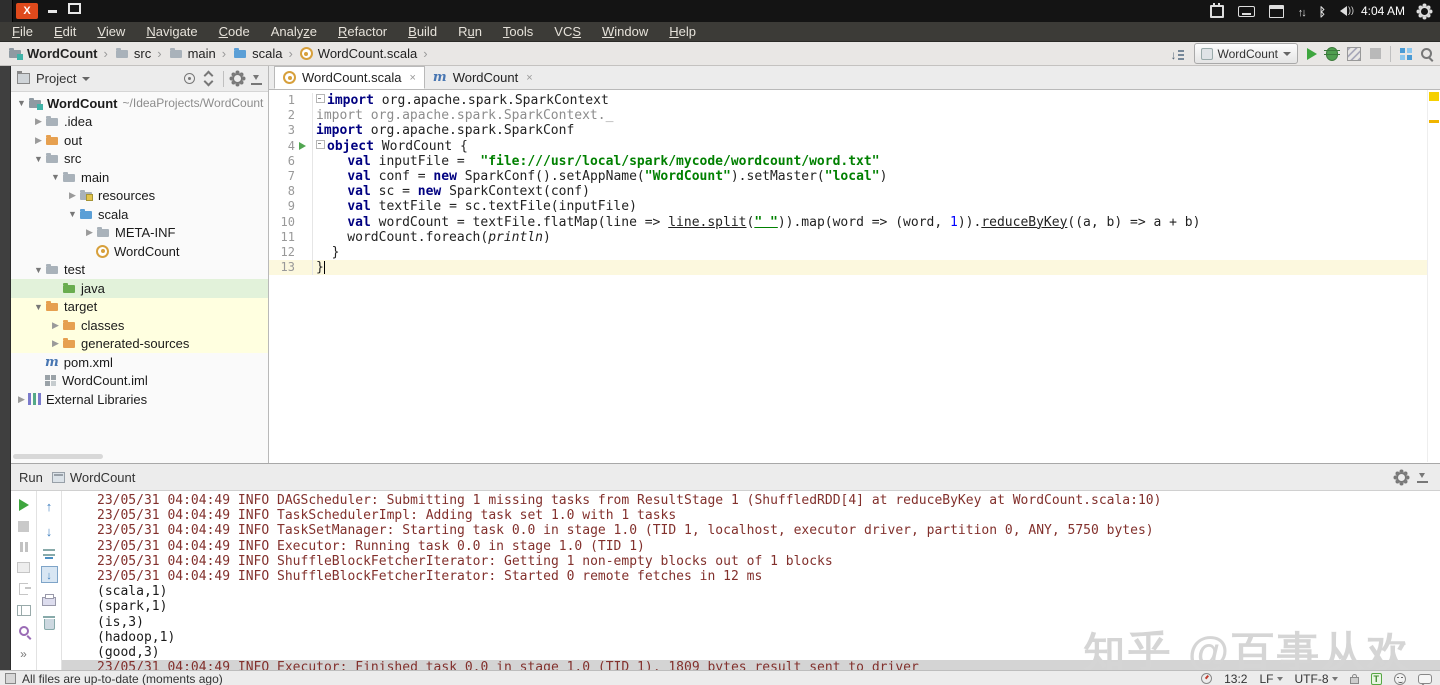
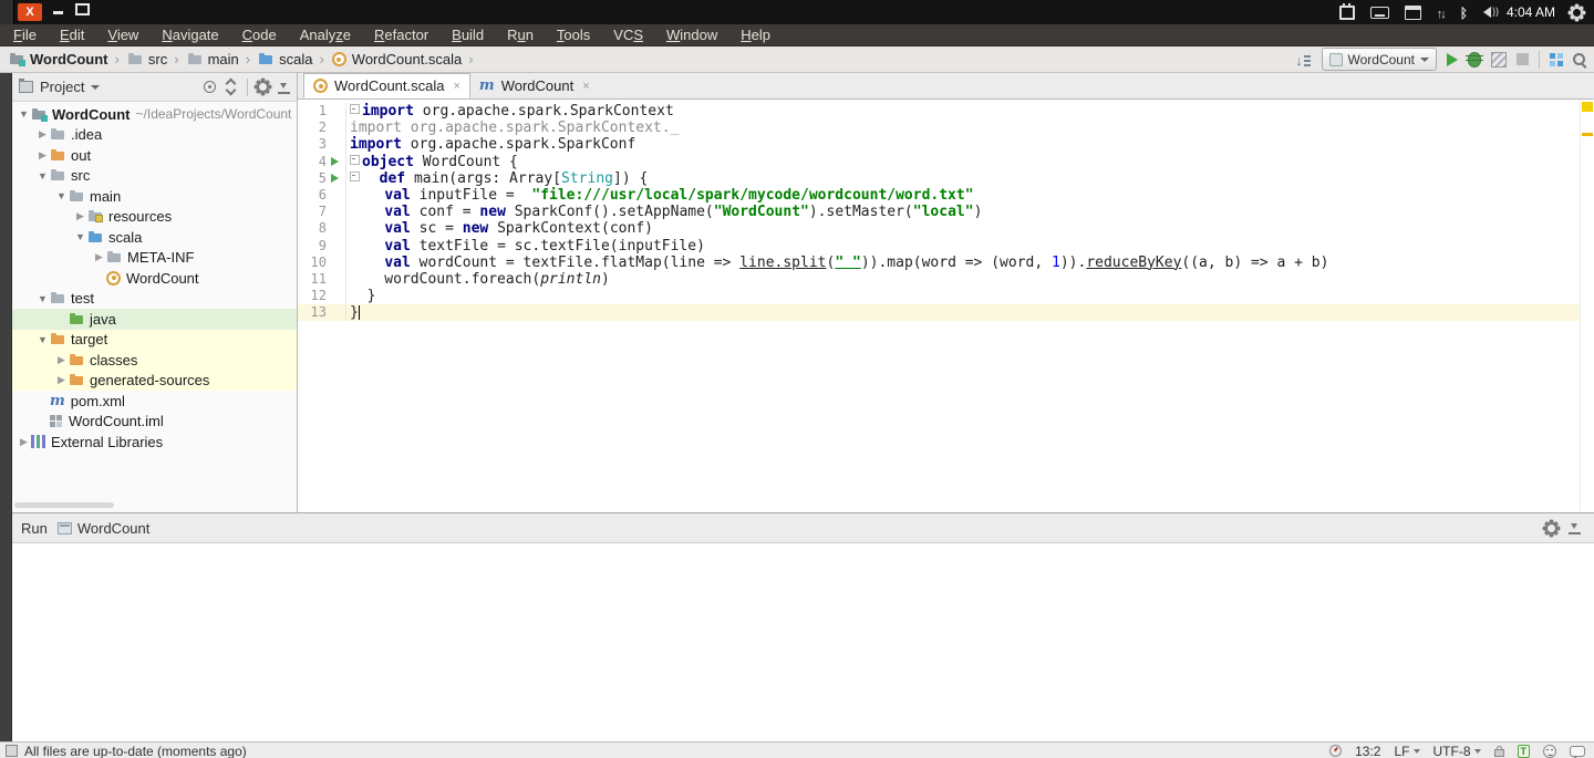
  X
  4:04 AM
  File
  Edit
  View
  Navigate
  Code
  Analyze
  Refactor
  Build
  Run
  Tools
  VCS
  Window
  Help
  WordCount
  src
  main
  scala
  WordCount.scala
  WordCount
  Project
  ▼
  WordCount
  ~/IdeaProjects/WordCount
  ▶
  .idea
  ▶
  out
  ▼
  src
  ▼
  main
  ▶
  resources
  ▼
  scala
  ▶
  META-INF
  WordCount
  ▼
  test
  java
  ▼
  target
  ▶
  classes
  ▶
  generated-sources
  pom.xml
  WordCount.iml
  ▶
  External Libraries
  WordCount.scala
  ×
  WordCount
  ×
  1
  import org.apache.spark.SparkContext
  2
  import org.apache.spark.SparkContext._
  3
  import org.apache.spark.SparkConf
  4
  object WordCount {
+ 5
+ def main(args: Array[String]) {
  6
  val inputFile = "file:///usr/local/spark/mycode/wordcount/word.txt"
  7
  val conf = new SparkConf().setAppName("WordCount").setMaster("local")
  8
  val sc = new SparkContext(conf)
  9
  val textFile = sc.textFile(inputFile)
  10
  val wordCount = textFile.flatMap(line => line.split(" ")).map(word => (word, 1)).reduceByKey((a, b) => a + b)
  11
  wordCount.foreach(println)
  12
  }
  13
  }
  Run
  WordCount
- 23/05/31 04:04:49 INFO DAGScheduler: Submitting 1 missing tasks from ResultStage 1 (ShuffledRDD[4] at reduceByKey at WordCount.scala:10)
- 23/05/31 04:04:49 INFO TaskSchedulerImpl: Adding task set 1.0 with 1 tasks
- 23/05/31 04:04:49 INFO TaskSetManager: Starting task 0.0 in stage 1.0 (TID 1, localhost, executor driver, partition 0, ANY, 5750 bytes)
- 23/05/31 04:04:49 INFO Executor: Running task 0.0 in stage 1.0 (TID 1)
- 23/05/31 04:04:49 INFO ShuffleBlockFetcherIterator: Getting 1 non-empty blocks out of 1 blocks
- 23/05/31 04:04:49 INFO ShuffleBlockFetcherIterator: Started 0 remote fetches in 12 ms
- (scala,1)
- (spark,1)
- (is,3)
- (hadoop,1)
- (good,3)
- 23/05/31 04:04:49 INFO Executor: Finished task 0.0 in stage 1.0 (TID 1), 1809 bytes result sent to driver
- 知乎 @百事从欢
  All files are up-to-date (moments ago)
  13:2
  LF
  UTF-8
  T
